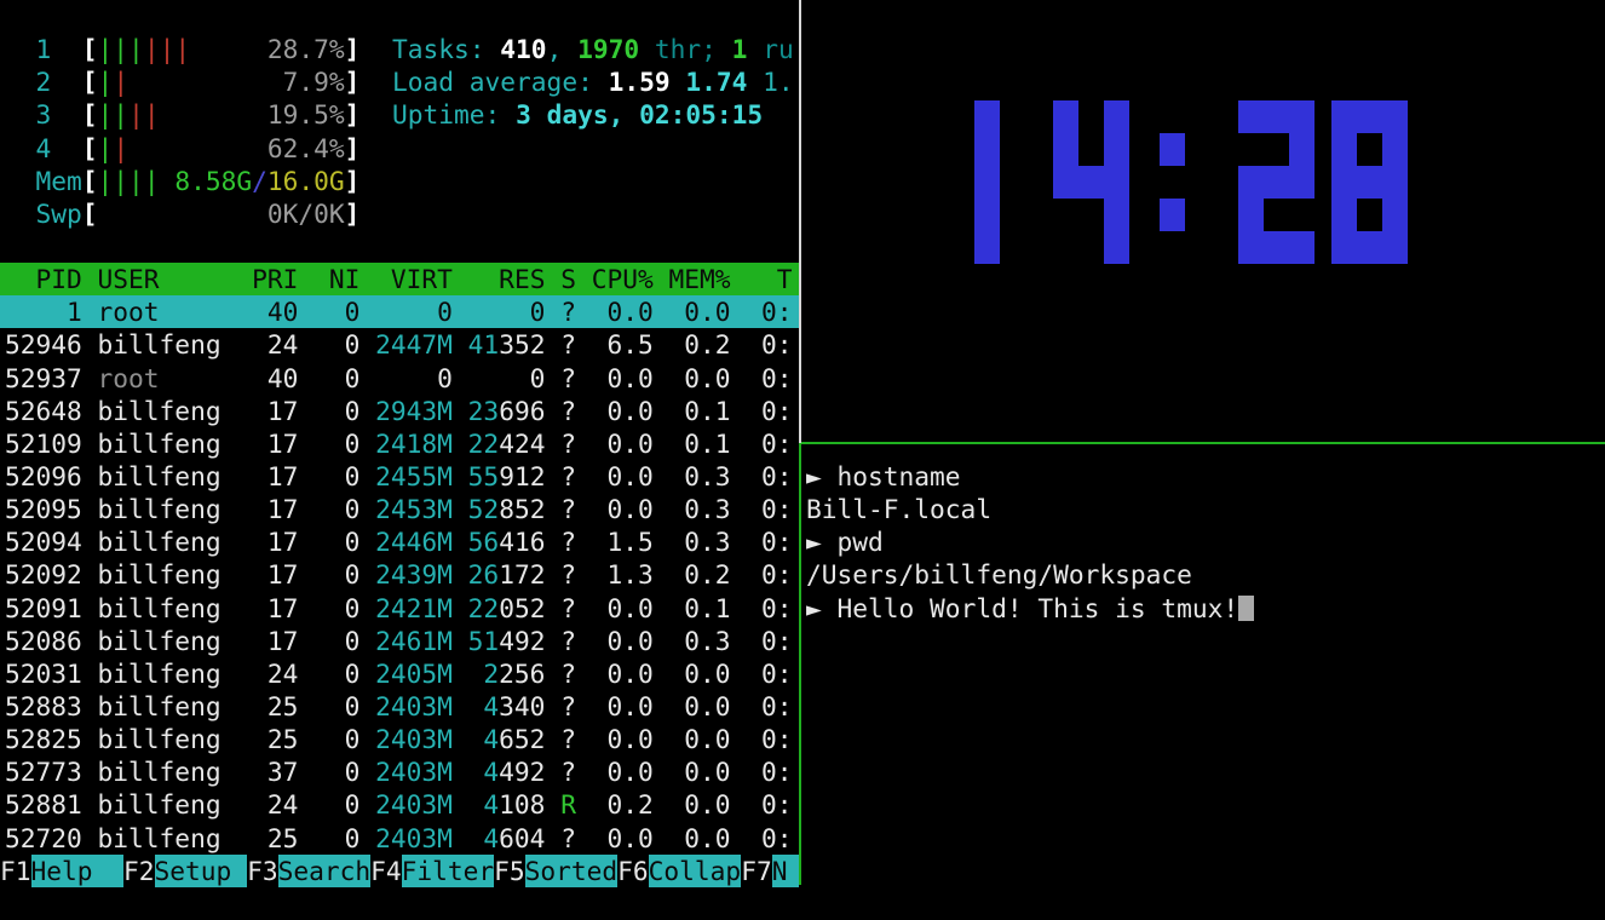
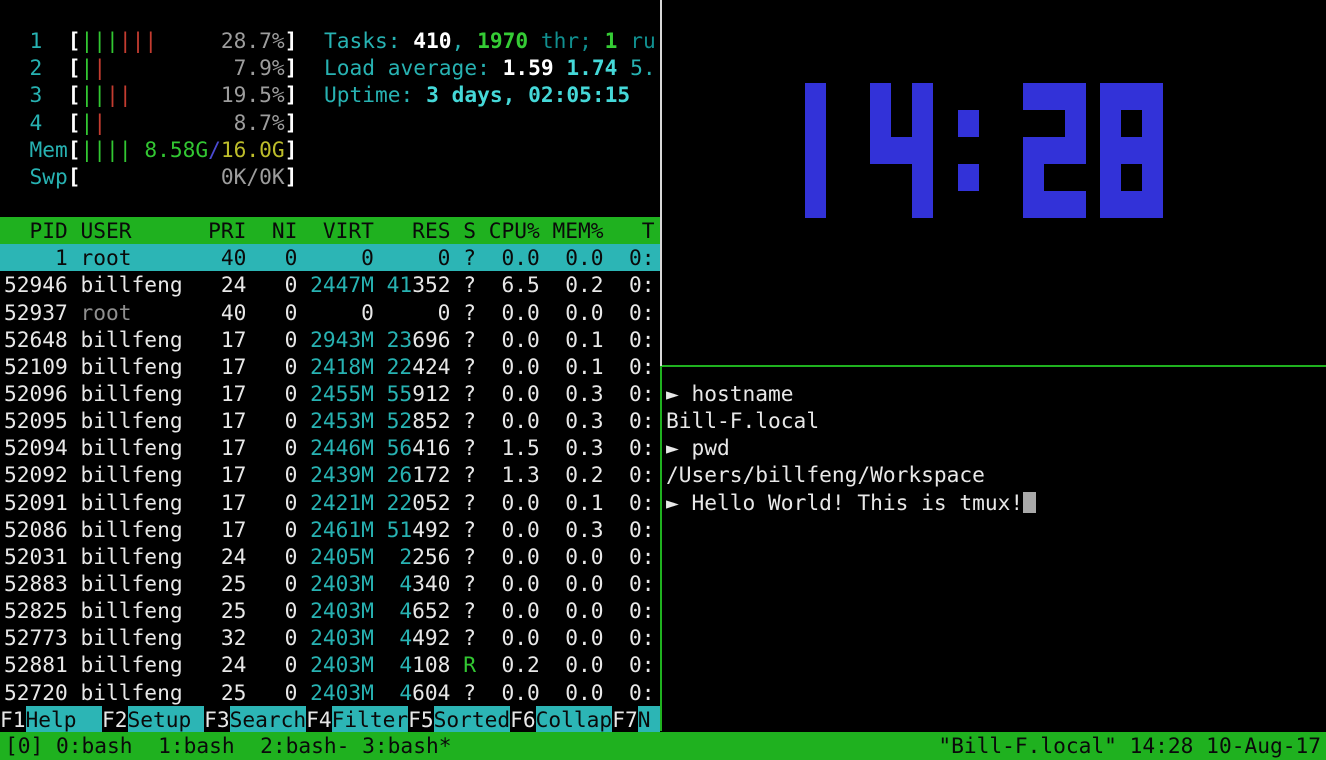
  1 [|||||| 28.7%]
  2 [|| 7.9%]
  3 [|||| 19.5%]
- 4 [|| 62.4%]
+ 4 [|| 8.7%]
  Mem[|||| 8.58G/16.0G]
  Swp[ 0K/0K]
  Tasks: 410, 1970 thr; 1 ru
- Load average: 1.59 1.74 1.
+ Load average: 1.59 1.74 5.
  Uptime: 3 days, 02:05:15
  PID USER PRI NI VIRT RES S CPU% MEM% T
  1 root 40 0 0 0 ? 0.0 0.0 0:
  52946 billfeng 24 0 2447M 41352 ? 6.5 0.2 0:
  52937 root 40 0 0 0 ? 0.0 0.0 0:
  52648 billfeng 17 0 2943M 23696 ? 0.0 0.1 0:
  52109 billfeng 17 0 2418M 22424 ? 0.0 0.1 0:
  52096 billfeng 17 0 2455M 55912 ? 0.0 0.3 0:
  52095 billfeng 17 0 2453M 52852 ? 0.0 0.3 0:
  52094 billfeng 17 0 2446M 56416 ? 1.5 0.3 0:
  52092 billfeng 17 0 2439M 26172 ? 1.3 0.2 0:
  52091 billfeng 17 0 2421M 22052 ? 0.0 0.1 0:
  52086 billfeng 17 0 2461M 51492 ? 0.0 0.3 0:
  52031 billfeng 24 0 2405M 2256 ? 0.0 0.0 0:
  52883 billfeng 25 0 2403M 4340 ? 0.0 0.0 0:
  52825 billfeng 25 0 2403M 4652 ? 0.0 0.0 0:
- 52773 billfeng 37 0 2403M 4492 ? 0.0 0.0 0:
+ 52773 billfeng 32 0 2403M 4492 ? 0.0 0.0 0:
  52881 billfeng 24 0 2403M 4108 R 0.2 0.0 0:
  52720 billfeng 25 0 2403M 4604 ? 0.0 0.0 0:
  F1Help F2Setup F3SearchF4FilterF5SortedF6CollapF7N
  ► hostname
  Bill-F.local
  ► pwd
  /Users/billfeng/Workspace
  ► Hello World! This is tmux!
+ [0] 0:bash 1:bash 2:bash- 3:bash*
+ "Bill-F.local" 14:28 10-Aug-17
